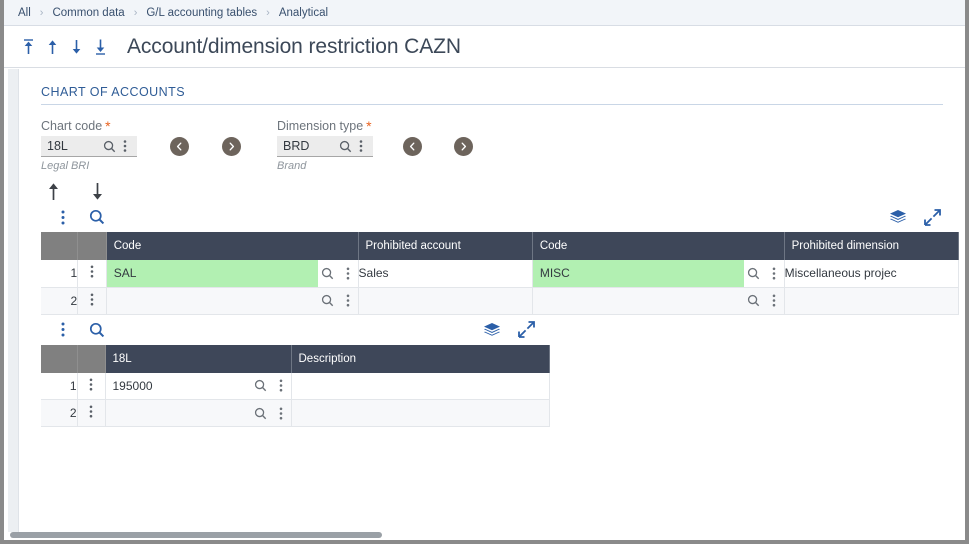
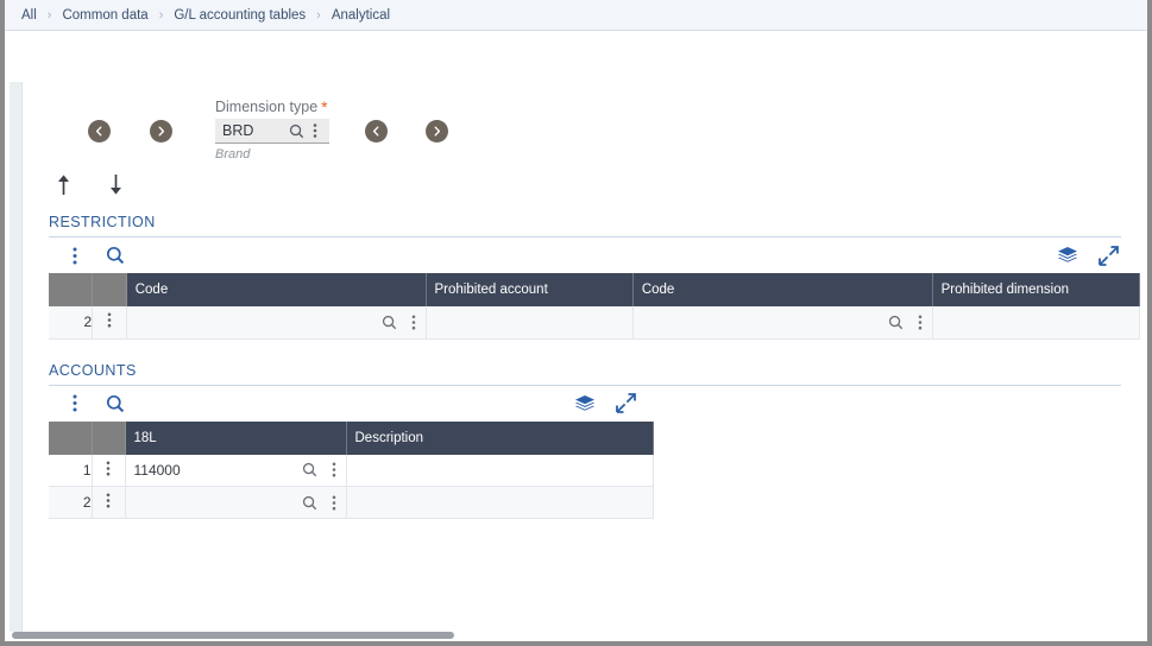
  All
  ›
  Common data
  ›
  G/L accounting tables
  ›
  Analytical
- Account/dimension restriction CAZN
- CHART OF ACCOUNTS
- Chart code *
- 18L
- Legal BRI
  Dimension type *
  BRD
  Brand
+ RESTRICTION
  		Code	Prohibited account	Code	Prohibited dimension
- 1		SAL	Sales	MISC	Miscellaneous projec
  2
+ ACCOUNTS
  		18L	Description
- 1		195000
+ 1		114000
  2
